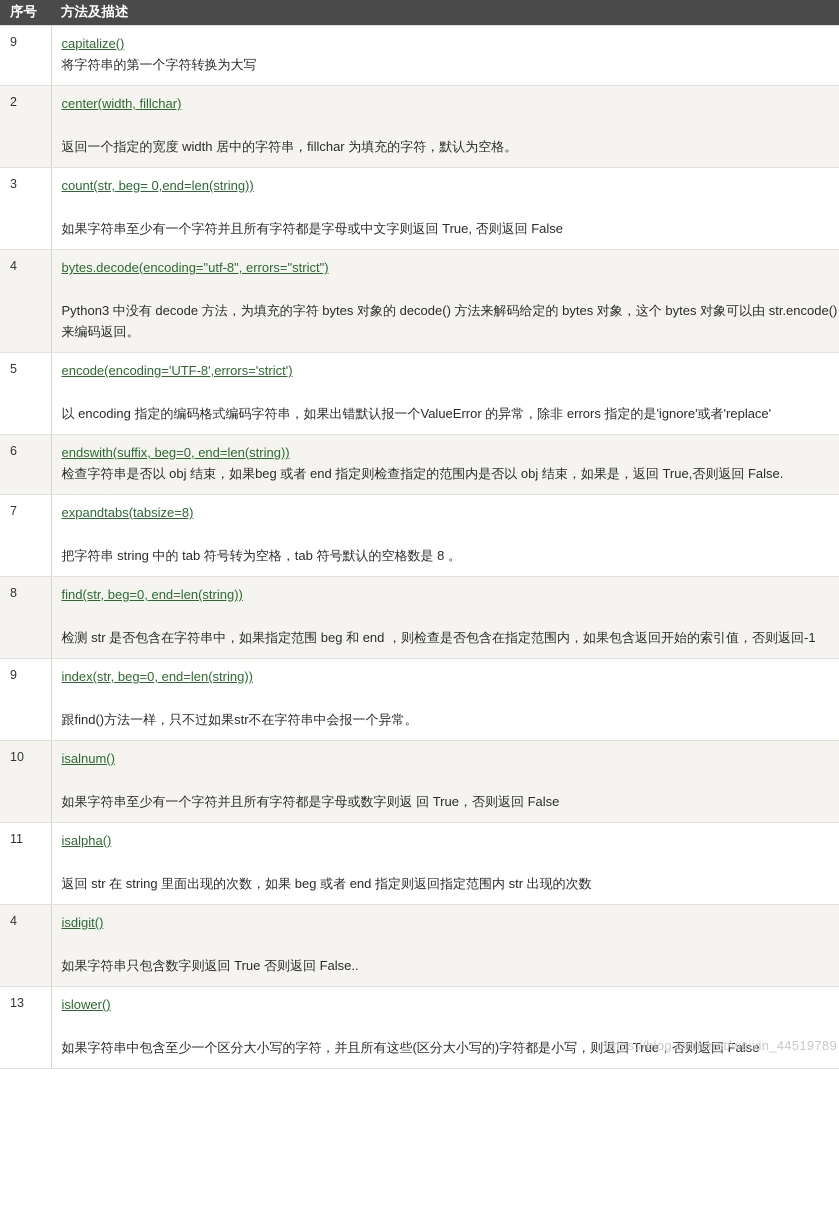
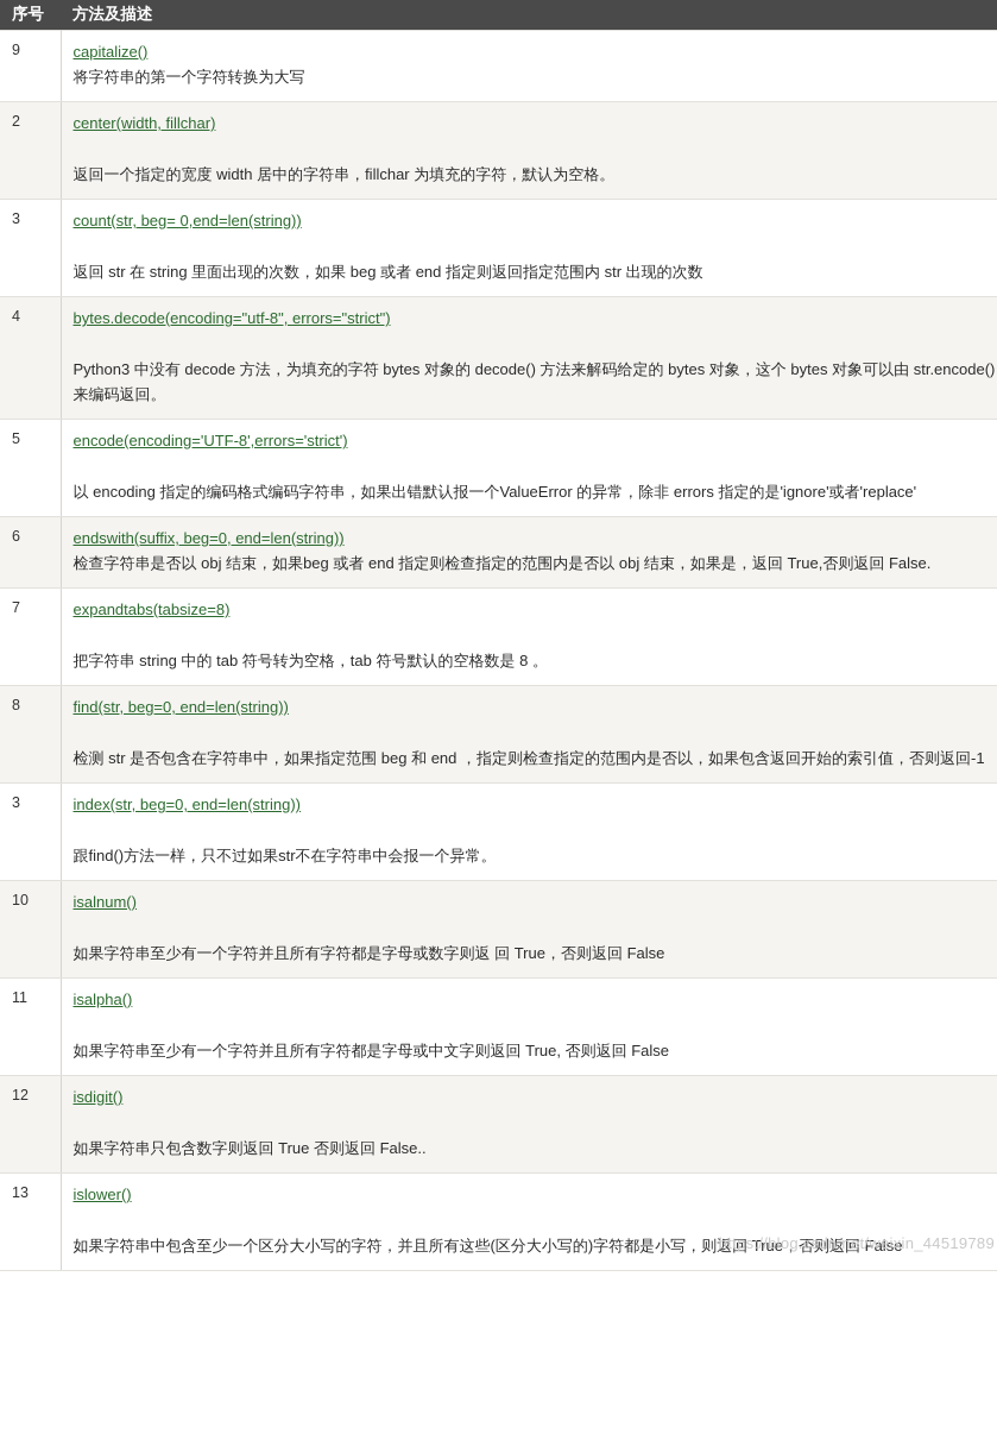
  序号	方法及描述
  9	capitalize()将字符串的第一个字符转换为大写
  2	center(width, fillchar)返回一个指定的宽度 width 居中的字符串，fillchar 为填充的字符，默认为空格。
- 3	count(str, beg= 0,end=len(string))如果字符串至少有一个字符并且所有字符都是字母或中文字则返回 True, 否则返回 False
+ 3	count(str, beg= 0,end=len(string))返回 str 在 string 里面出现的次数，如果 beg 或者 end 指定则返回指定范围内 str 出现的次数
  4	bytes.decode(encoding="utf-8", errors="strict")Python3 中没有 decode 方法，为填充的字符 bytes 对象的 decode() 方法来解码给定的 bytes 对象，这个 bytes 对象可以由 str.encode() 来编码返回。
  5	encode(encoding='UTF-8',errors='strict')以 encoding 指定的编码格式编码字符串，如果出错默认报一个ValueError 的异常，除非 errors 指定的是'ignore'或者'replace'
  6	endswith(suffix, beg=0, end=len(string))检查字符串是否以 obj 结束，如果beg 或者 end 指定则检查指定的范围内是否以 obj 结束，如果是，返回 True,否则返回 False.
  7	expandtabs(tabsize=8)把字符串 string 中的 tab 符号转为空格，tab 符号默认的空格数是 8 。
- 8	find(str, beg=0, end=len(string))检测 str 是否包含在字符串中，如果指定范围 beg 和 end ，则检查是否包含在指定范围内，如果包含返回开始的索引值，否则返回-1
+ 8	find(str, beg=0, end=len(string))检测 str 是否包含在字符串中，如果指定范围 beg 和 end ，指定则检查指定的范围内是否以，如果包含返回开始的索引值，否则返回-1
- 9	index(str, beg=0, end=len(string))跟find()方法一样，只不过如果str不在字符串中会报一个异常。
+ 3	index(str, beg=0, end=len(string))跟find()方法一样，只不过如果str不在字符串中会报一个异常。
  10	isalnum()如果字符串至少有一个字符并且所有字符都是字母或数字则返 回 True，否则返回 False
- 11	isalpha()返回 str 在 string 里面出现的次数，如果 beg 或者 end 指定则返回指定范围内 str 出现的次数
+ 11	isalpha()如果字符串至少有一个字符并且所有字符都是字母或中文字则返回 True, 否则返回 False
- 4	isdigit()如果字符串只包含数字则返回 True 否则返回 False..
+ 12	isdigit()如果字符串只包含数字则返回 True 否则返回 False..
  13	islower()如果字符串中包含至少一个区分大小写的字符，并且所有这些(区分大小写的)字符都是小写，则返回 True，否则返回 False
  https://blog.csdn.net/weixin_44519789
